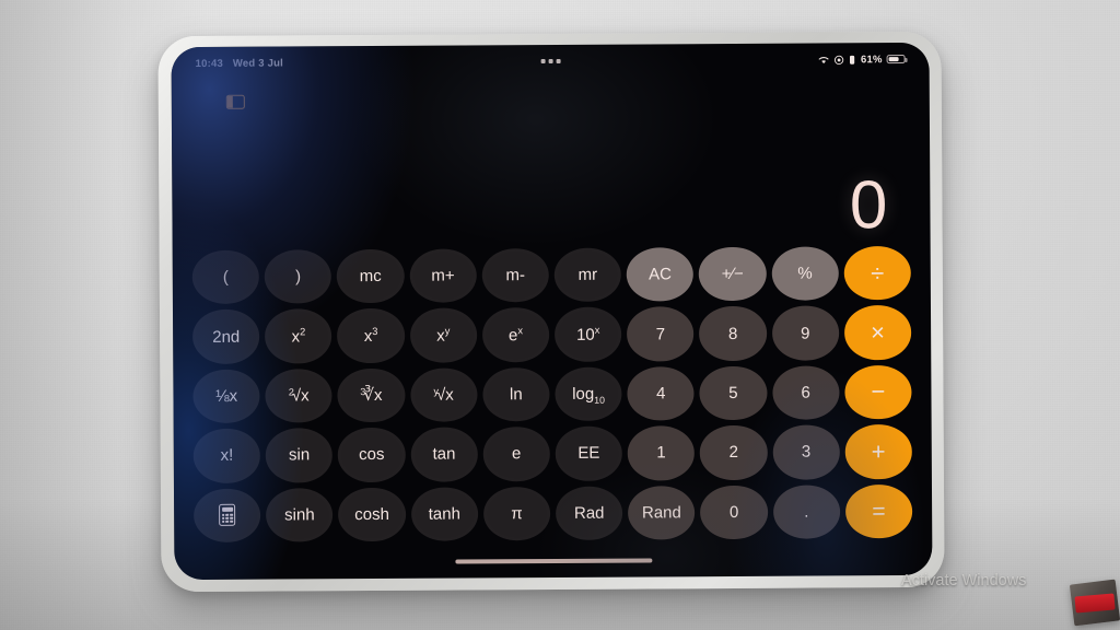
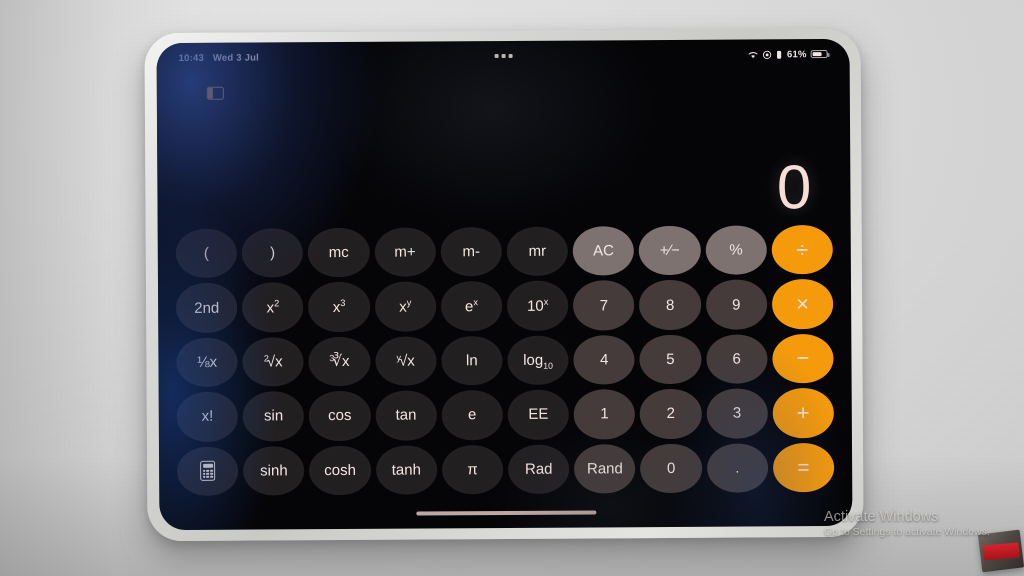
  Activate Windows
+ Go to Settings to activate Windows.
